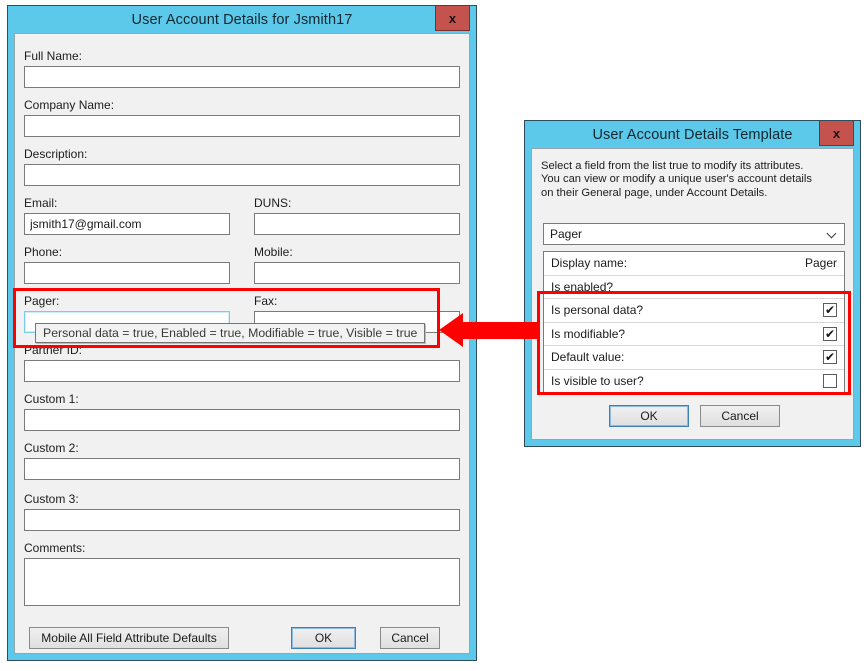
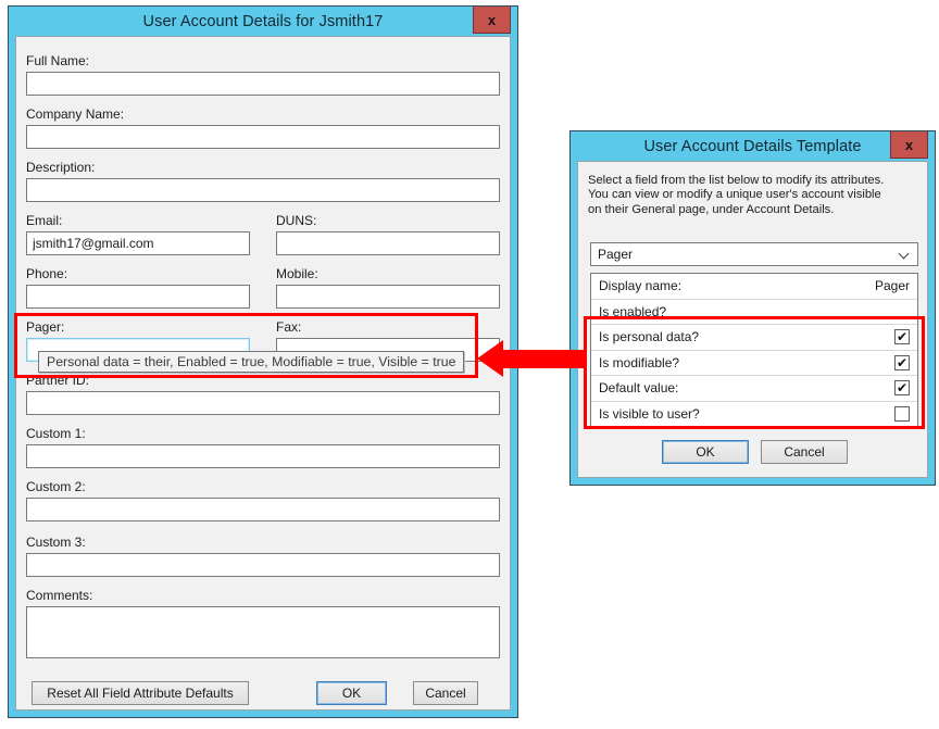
  User Account Details for Jsmith17
  x
  Full Name:
  Company Name:
  Description:
  Email:
  jsmith17@gmail.com
  DUNS:
  Phone:
  Mobile:
  Pager:
  Fax:
  Partner ID:
  Custom 1:
  Custom 2:
  Custom 3:
  Comments:
- Mobile All Field Attribute Defaults
+ Reset All Field Attribute Defaults
  OK
  Cancel
  User Account Details Template
  x
- Select a field from the list true to modify its attributes.
+ Select a field from the list below to modify its attributes.
- You can view or modify a unique user's account details
+ You can view or modify a unique user's account visible
  on their General page, under Account Details.
  Pager
  Display name:
  Pager
  Is enabled?
  Is personal data?
  ✔
  Is modifiable?
  ✔
  Default value:
  ✔
  Is visible to user?
  OK
  Cancel
- Personal data = true, Enabled = true, Modifiable = true, Visible = true
+ Personal data = their, Enabled = true, Modifiable = true, Visible = true
